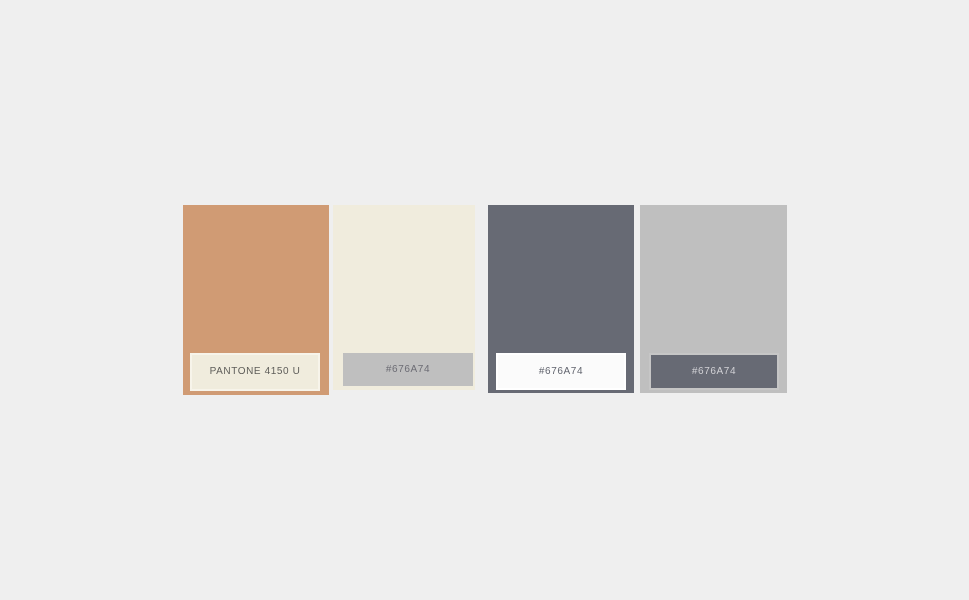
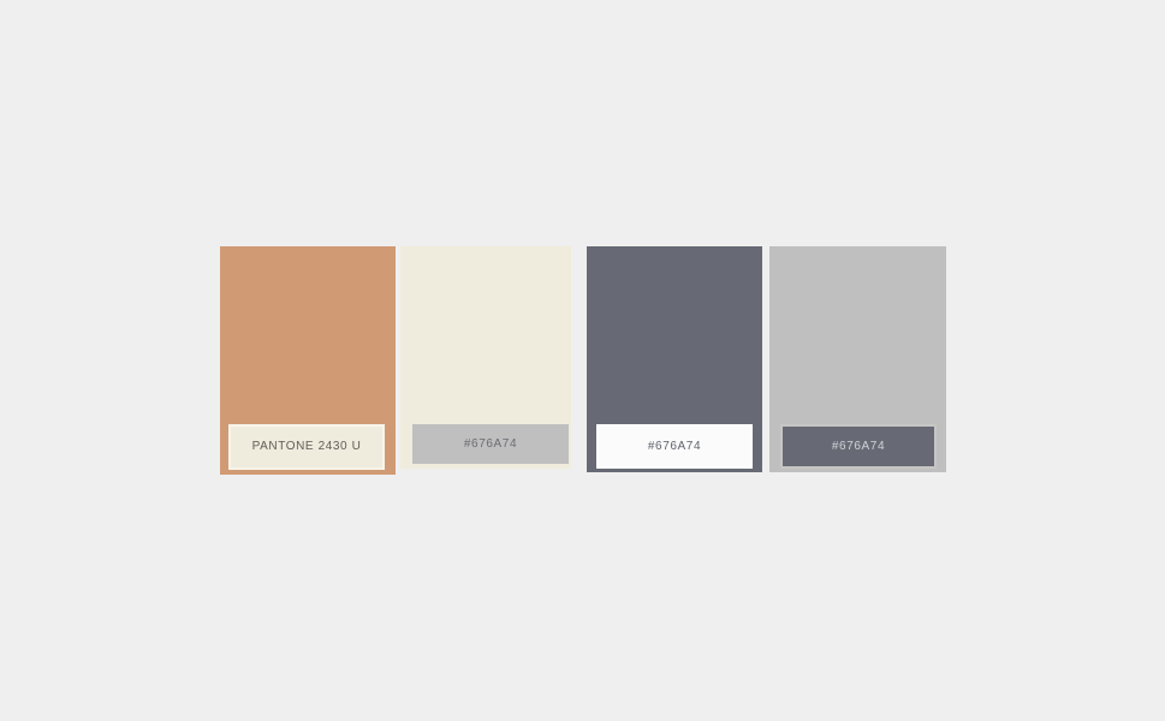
- PANTONE 4150 U
+ PANTONE 2430 U
  #676A74
  #676A74
  #676A74
